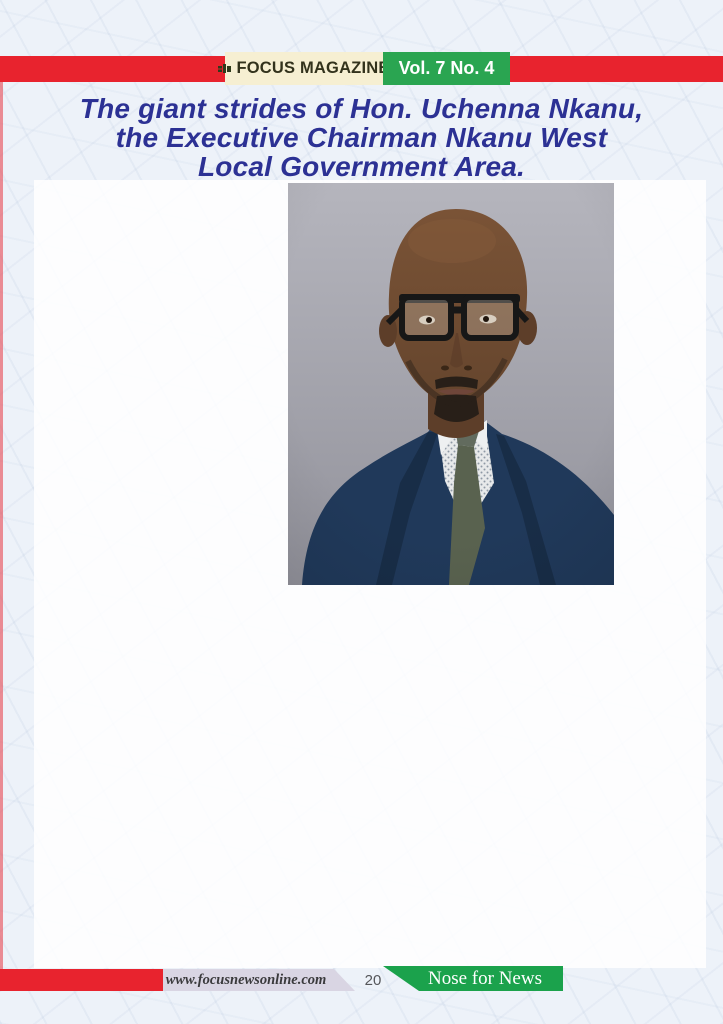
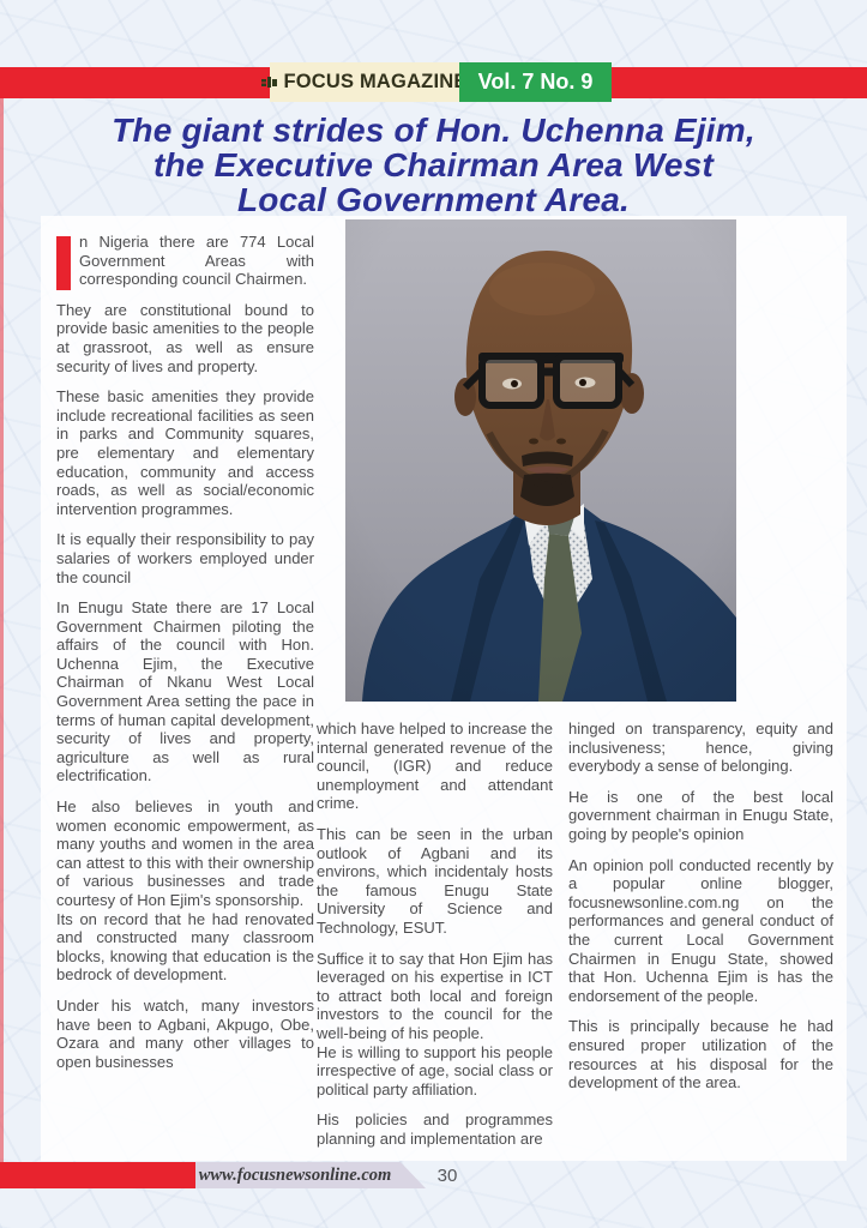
  FOCUS MAGAZIN
- Vol. 7 No. 4
+ Vol. 7 No. 9
- The giant strides of Hon. Uchenna Nkanu,
+ The giant strides of Hon. Uchenna Ejim,
- the Executive Chairman Nkanu West
+ the Executive Chairman Area West
  Local Government Area.
+ n Nigeria there are 774 Local Government Areas with corresponding council Chairmen.
+ They are constitutional bound to provide basic amenities to the people at grassroot, as well as ensure security of lives and property.
+ These basic amenities they provide include recreational facilities as seen in parks and Community squares, pre elementary and elementary education, community and access roads, as well as social/economic intervention programmes.
+ It is equally their responsibility to pay salaries of workers employed under the council
+ In Enugu State there are 17 Local Government Chairmen piloting the affairs of the council with Hon. Uchenna Ejim, the Executive Chairman of Nkanu West Local Government Area setting the pace in terms of human capital development, security of lives and property, agriculture as well as rural electrification.
+ He also believes in youth and women economic empowerment, as many youths and women in the area can attest to this with their ownership of various businesses and trade courtesy of Hon Ejim's sponsorship.
+ Its on record that he had renovated and constructed many classroom blocks, knowing that education is the bedrock of development.
+ Under his watch, many investors have been to Agbani, Akpugo, Obe, Ozara and many other villages to open businesses
+ which have helped to increase the internal generated revenue of the council, (IGR) and reduce unemployment and attendant crime.
+ This can be seen in the urban outlook of Agbani and its environs, which incidentaly hosts the famous Enugu State University of Science and Technology, ESUT.
+ Suffice it to say that Hon Ejim has leveraged on his expertise in ICT to attract both local and foreign investors to the council for the well-being of his people.
+ He is willing to support his people irrespective of age, social class or political party affiliation.
+ His policies and programmes planning and implementation are
+ hinged on transparency, equity and inclusiveness; hence, giving everybody a sense of belonging.
+ He is one of the best local government chairman in Enugu State, going by people's opinion
+ An opinion poll conducted recently by a popular online blogger, focusnewsonline.com.ng on the performances and general conduct of the current Local Government Chairmen in Enugu State, showed that Hon. Uchenna Ejim is has the endorsement of the people.
+ This is principally because he had ensured proper utilization of the resources at his disposal for the development of the area.
  www.focusnewsonline.com
- 20
+ 30
- Nose for News
